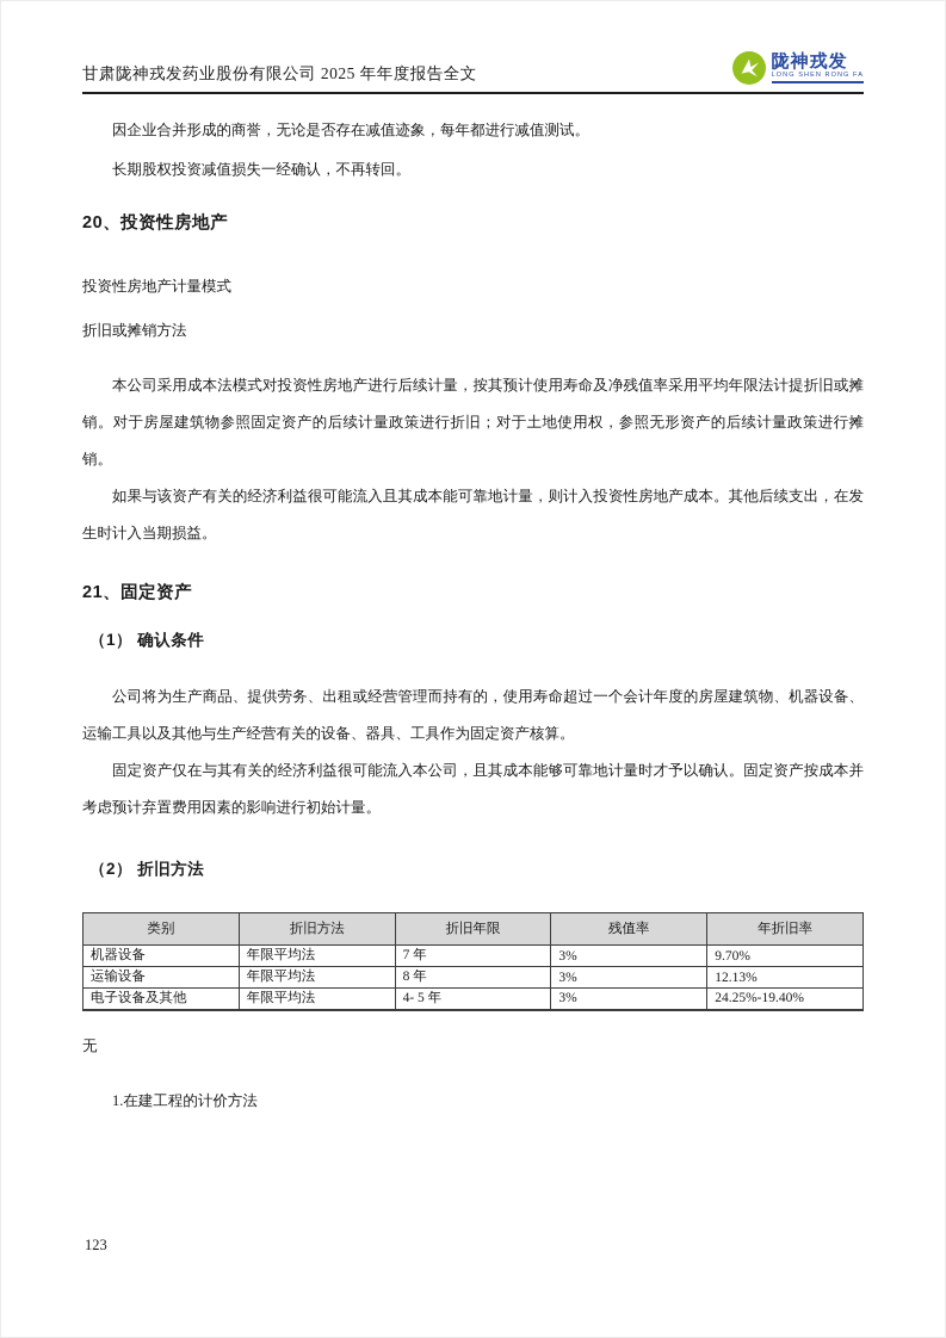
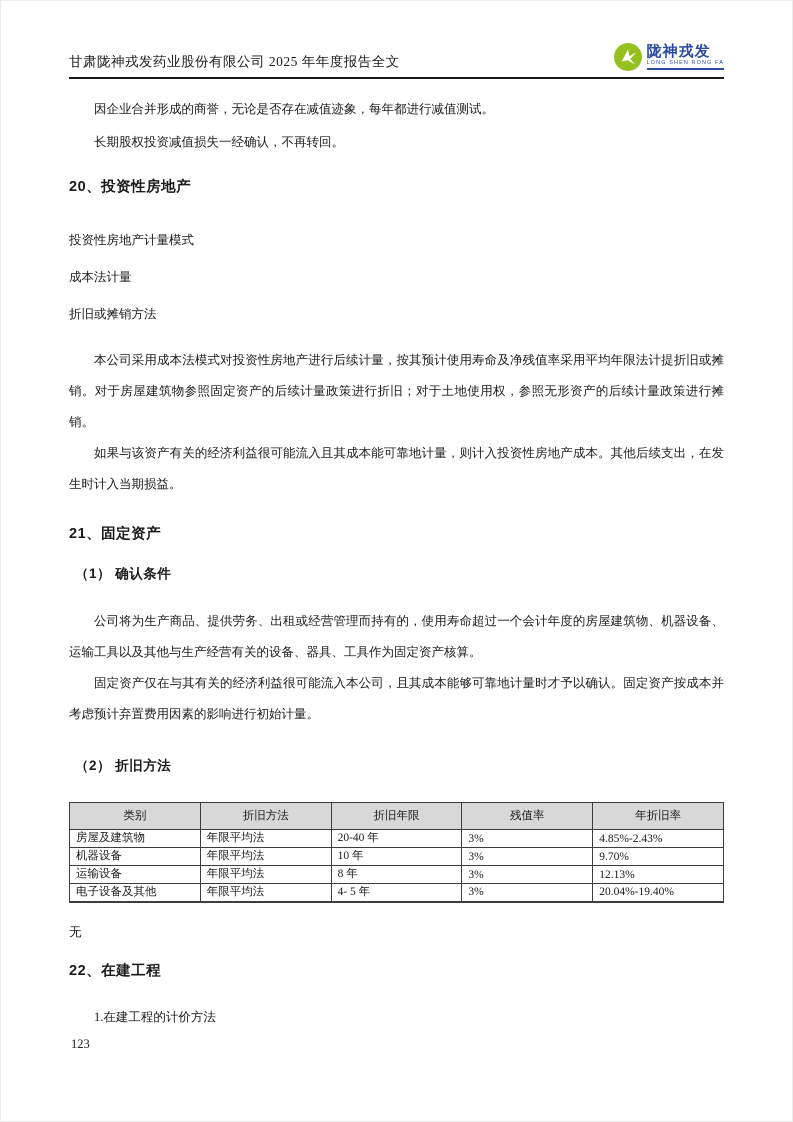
  甘肃陇神戎发药业股份有限公司 2025 年年度报告全文
  陇神戎发
  因企业合并形成的商誉，无论是否存在减值迹象，每年都进行减值测试。
  长期股权投资减值损失一经确认，不再转回。
  20、投资性房地产
  投资性房地产计量模式
+ 成本法计量
  折旧或摊销方法
  本公司采用成本法模式对投资性房地产进行后续计量，按其预计使用寿命及净残值率采用平均年限法计提折旧或摊销。对于房屋建筑物参照固定资产的后续计量政策进行折旧；对于土地使用权，参照无形资产的后续计量政策进行摊销。
  如果与该资产有关的经济利益很可能流入且其成本能可靠地计量，则计入投资性房地产成本。其他后续支出，在发生时计入当期损益。
  21、固定资产
  （1） 确认条件
  公司将为生产商品、提供劳务、出租或经营管理而持有的，使用寿命超过一个会计年度的房屋建筑物、机器设备、运输工具以及其他与生产经营有关的设备、器具、工具作为固定资产核算。
  固定资产仅在与其有关的经济利益很可能流入本公司，且其成本能够可靠地计量时才予以确认。固定资产按成本并考虑预计弃置费用因素的影响进行初始计量。
  （2） 折旧方法
  类别	折旧方法	折旧年限	残值率	年折旧率
+ 房屋及建筑物	年限平均法	20-40 年	3%	4.85%-2.43%
- 机器设备	年限平均法	7 年	3%	9.70%
+ 机器设备	年限平均法	10 年	3%	9.70%
  运输设备	年限平均法	8 年	3%	12.13%
- 电子设备及其他	年限平均法	4- 5 年	3%	24.25%-19.40%
+ 电子设备及其他	年限平均法	4- 5 年	3%	20.04%-19.40%
  无
+ 22、在建工程
  1.在建工程的计价方法
  123
